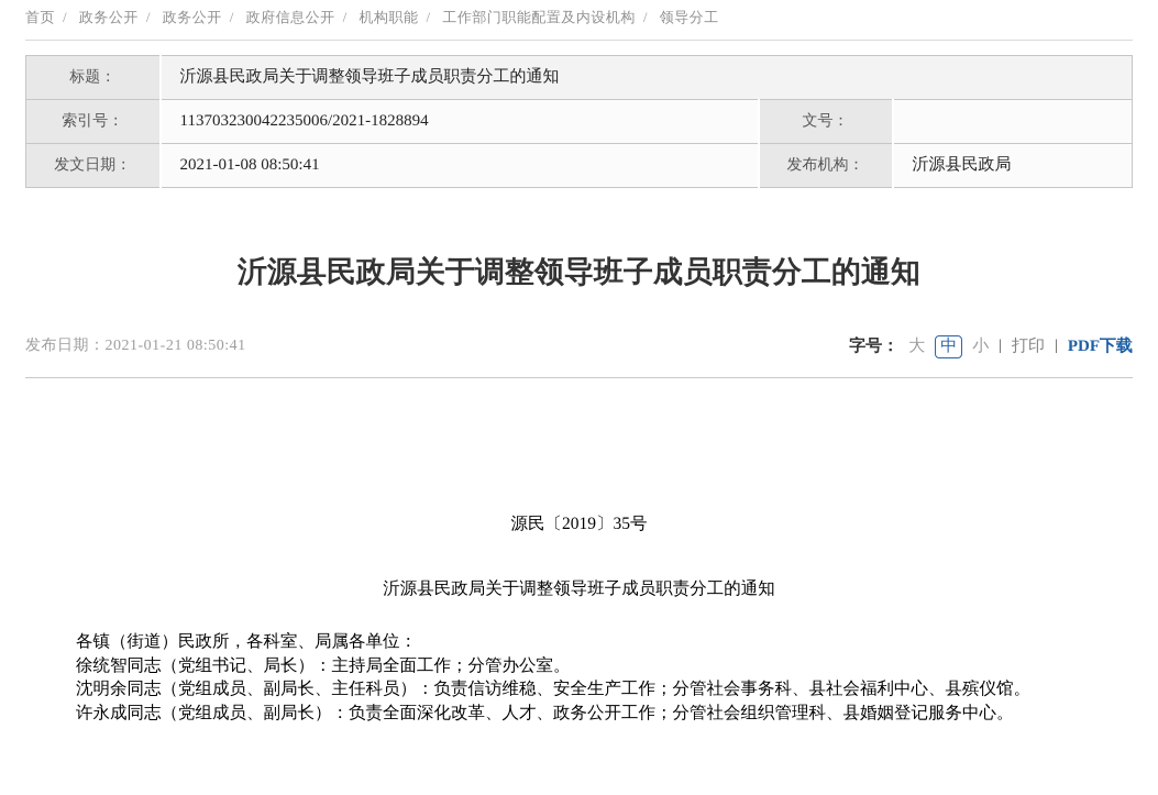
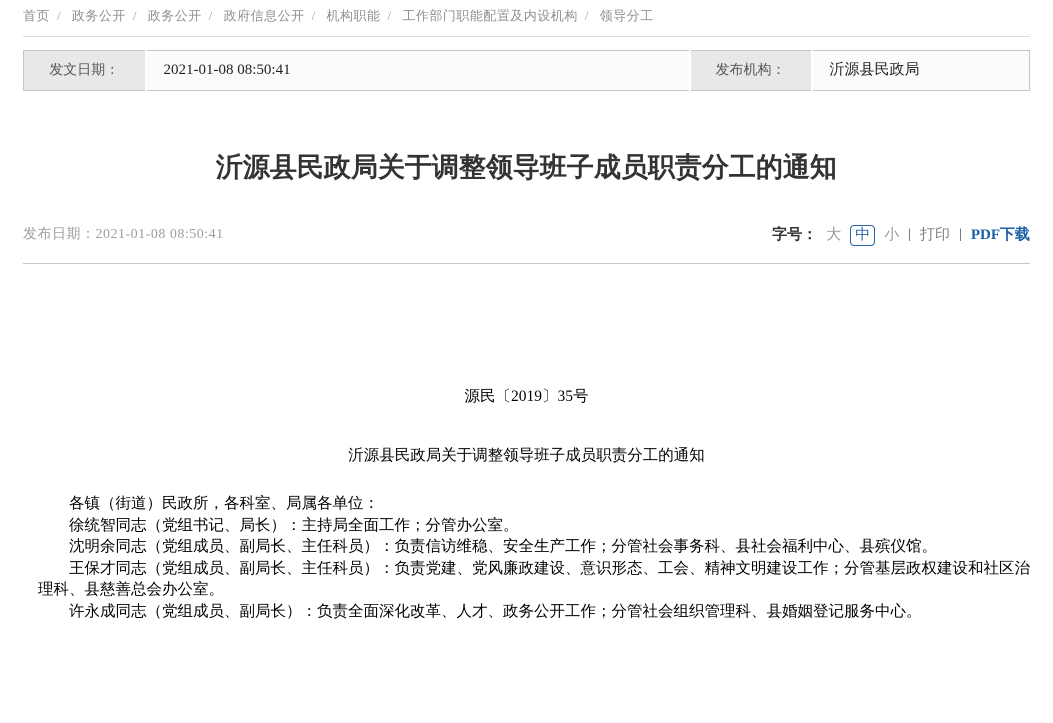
  首页 / 政务公开 / 政务公开 / 政府信息公开 / 机构职能 / 工作部门职能配置及内设机构 / 领导分工
- 标题：	沂源县民政局关于调整领导班子成员职责分工的通知
- 索引号：	113703230042235006/2021-1828894	文号：
  发文日期：	2021-01-08 08:50:41	发布机构：	沂源县民政局
  沂源县民政局关于调整领导班子成员职责分工的通知
- 发布日期：2021-01-21 08:50:41
+ 发布日期：2021-01-08 08:50:41
  字号：
  大
  中
  小
  |
  打印
  |
  PDF下载
  源民〔2019〕35号
  沂源县民政局关于调整领导班子成员职责分工的通知
  各镇（街道）民政所，各科室、局属各单位：
  徐统智同志（党组书记、局长）：主持局全面工作；分管办公室。
  沈明余同志（党组成员、副局长、主任科员）：负责信访维稳、安全生产工作；分管社会事务科、县社会福利中心、县殡仪馆。
+ 王保才同志（党组成员、副局长、主任科员）：负责党建、党风廉政建设、意识形态、工会、精神文明建设工作；分管基层政权建设和社区治理科、县慈善总会办公室。
  许永成同志（党组成员、副局长）：负责全面深化改革、人才、政务公开工作；分管社会组织管理科、县婚姻登记服务中心。
